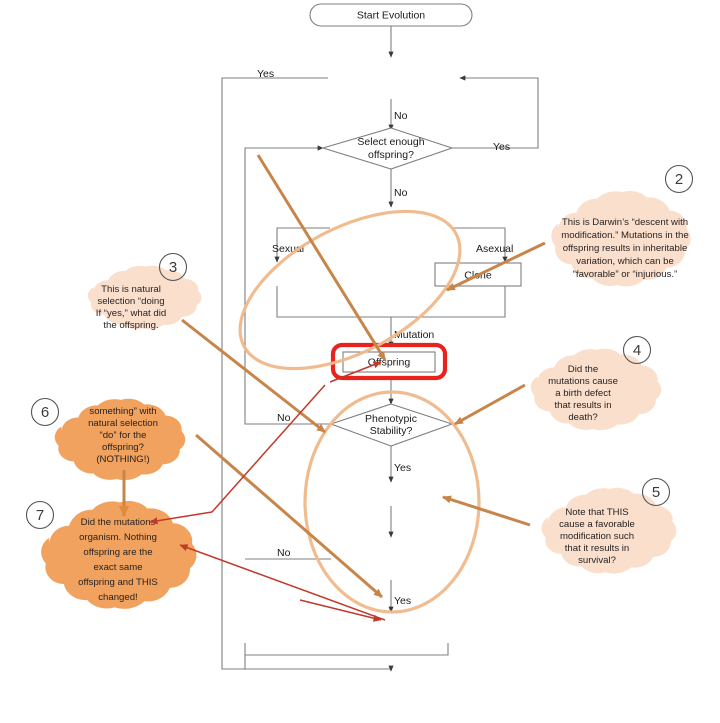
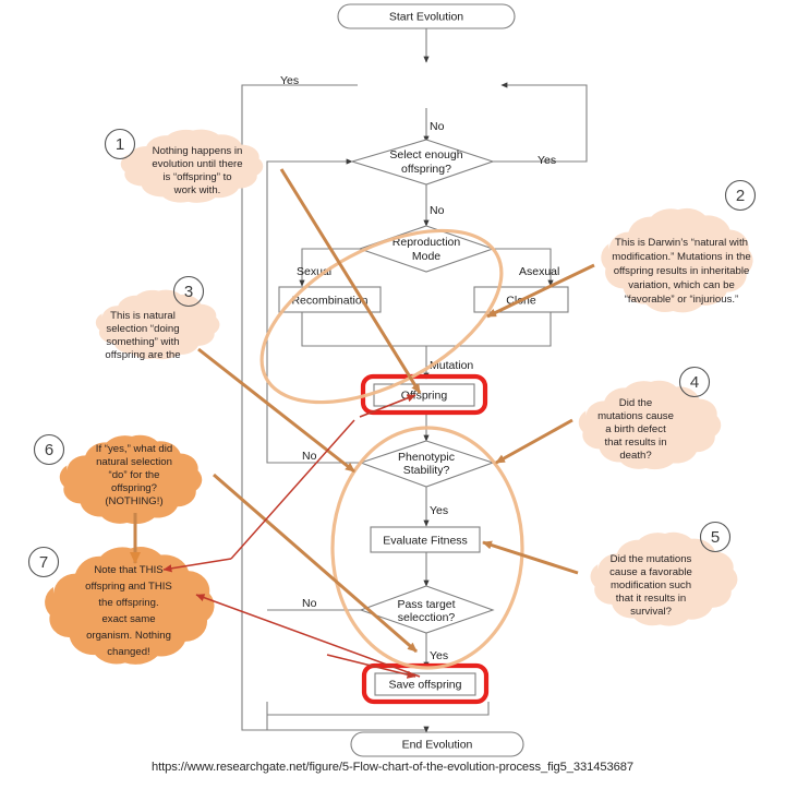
  Start Evolution
  Select enough
  offspring?
+ Reproduction
+ Mode
+ Recombination
  Clne
  Ofspring
  Phenotypic
  Stability?
+ Evaluate Fitness
+ Pass target
+ selecction?
+ Save offspring
+ End Evolution
  Yes
  No
  Yes
  No
  Sexul
  Asexual
  utation
  Yes
  No
  Yes
  No
+ 1
+ Nothing happens in
+ evolution until there
+ is “offspring” to
+ work with.
  2
- This is Darwin’s “descent with
+ This is Darwin’s “natural with
  modification.” Mutations in the
  offspring results in inheritable
  variation, which can be
  “favorable” or “injurious.”
  3
  This is natural
  selection “doing
- If “yes,” what did
+ something” with
- the offspring.
+ offspring are the
  4
  Did the
  mutations cause
  a birth defect
  that results in
  death?
  5
- Note that THIS
+ Did the mutations
  cause a favorable
  modification such
  that it results in
  survival?
  6
- something” with
+ If “yes,” what did
  natural selection
  “do” for the
  offspring?
  (NOTHING!)
  7
- Did the mutations
+ Note that THIS
- organism. Nothing
+ offspring and THIS
- offspring are the
+ the offspring.
  exact same
- offspring and THIS
+ organism. Nothing
  changed!
+ https://www.researchgate.net/figure/5-Flow-chart-of-the-evolution-process_fig5_331453687
